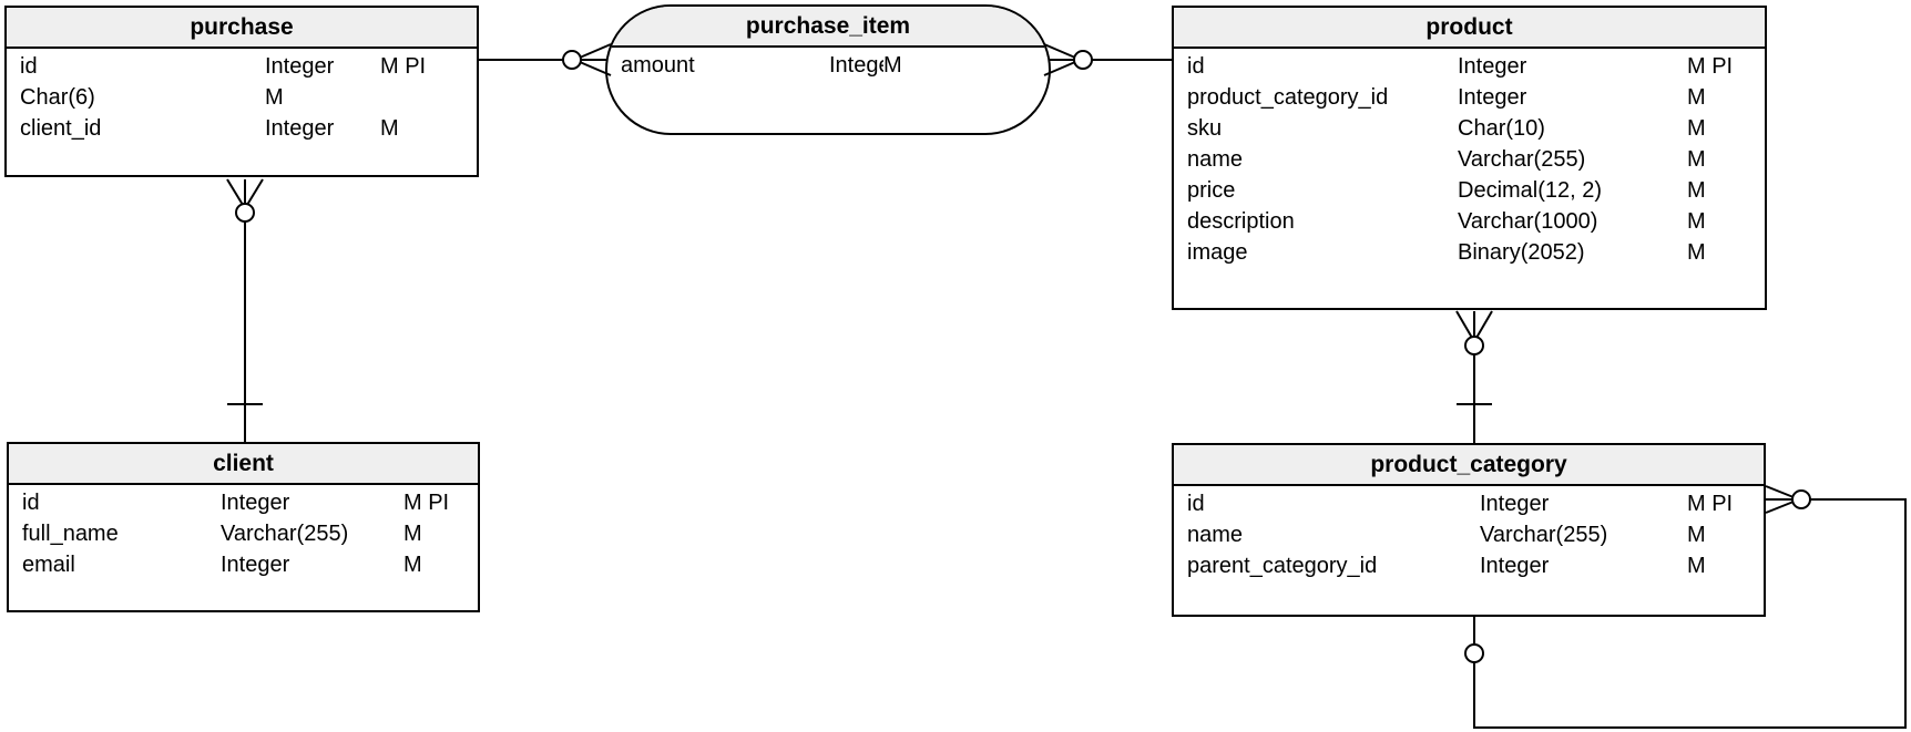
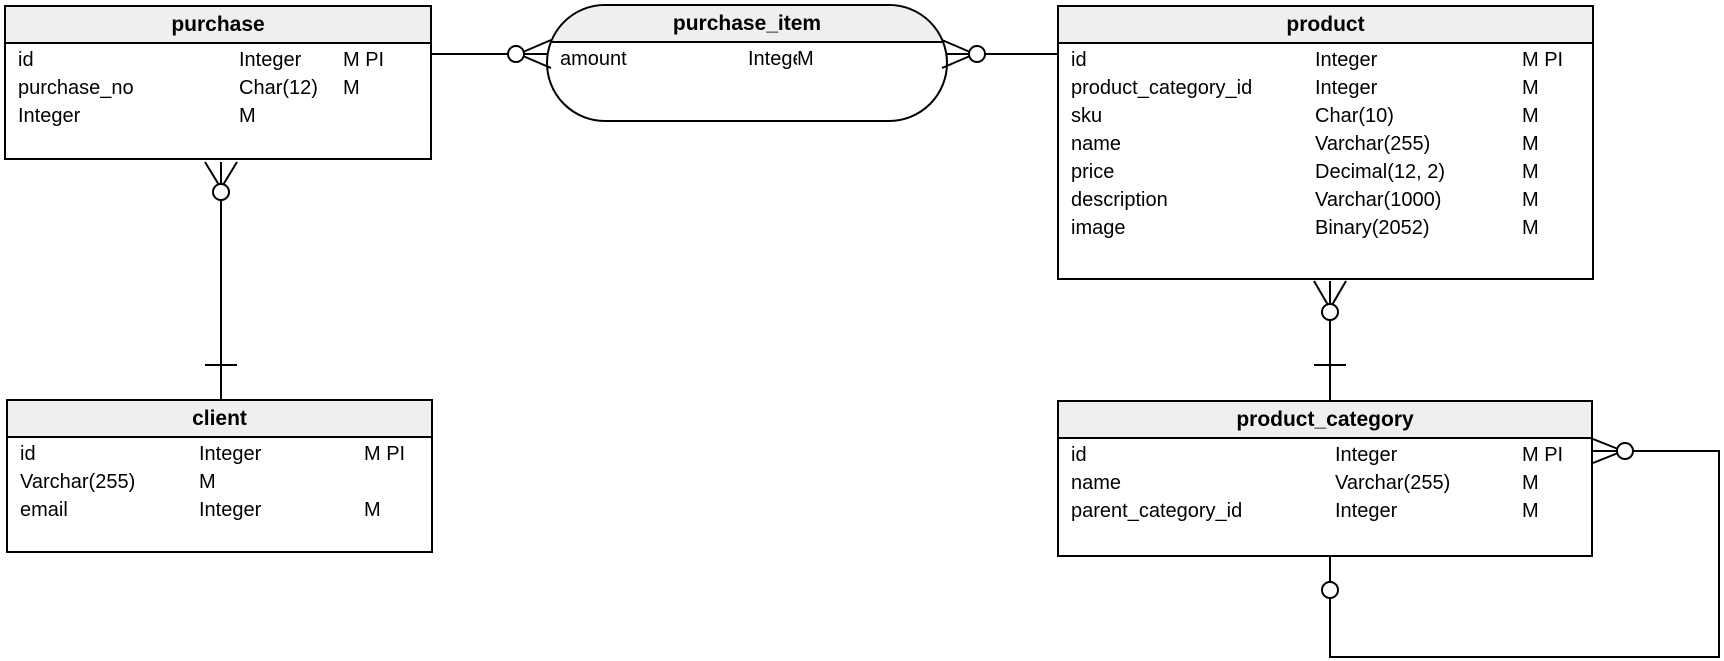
  purchase
  id
  Integer
  M PI
+ purchase_no
- Char(6)
+ Char(12)
  M
- client_id
  Integer
  M
  purchase_item
  amount
  Integ
  M
  product
  id
  Integer
  M PI
  product_category_id
  Integer
  M
  sku
  Char(10)
  M
  name
  Varchar(255)
  M
  price
  Decimal(12, 2)
  M
  description
  Varchar(1000)
  M
  image
  Binary(2052)
  M
  client
  id
  Integer
  M PI
- full_name
  Varchar(255)
  M
  email
  Integer
  M
  product_category
  id
  Integer
  M PI
  name
  Varchar(255)
  M
  parent_category_id
  Integer
  M
